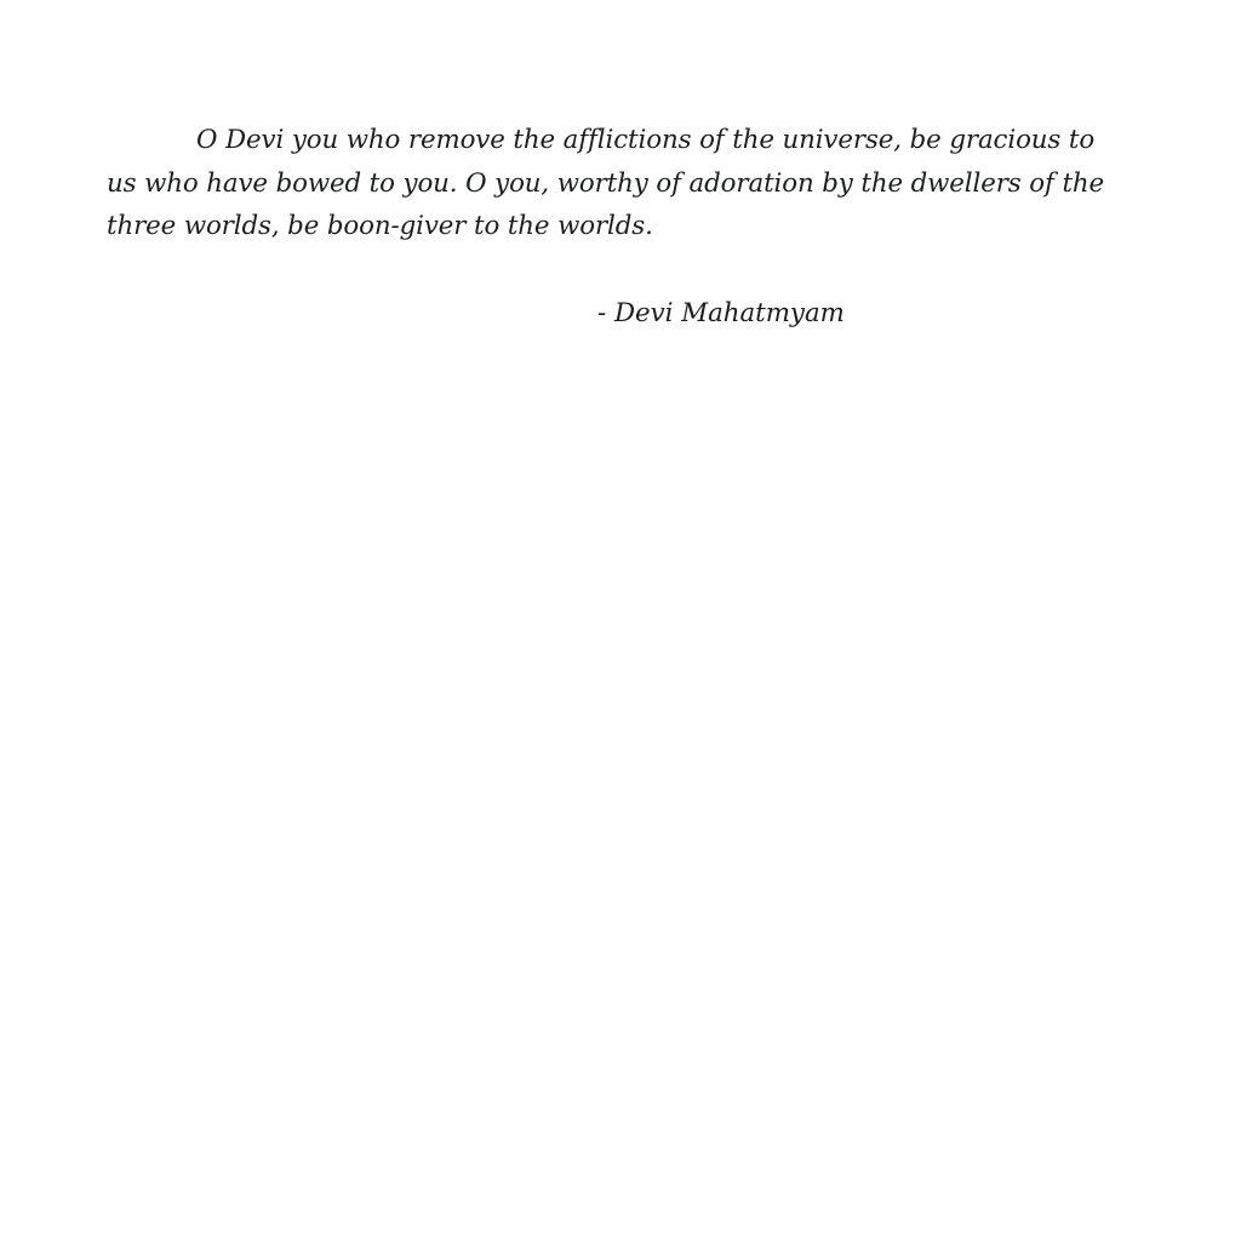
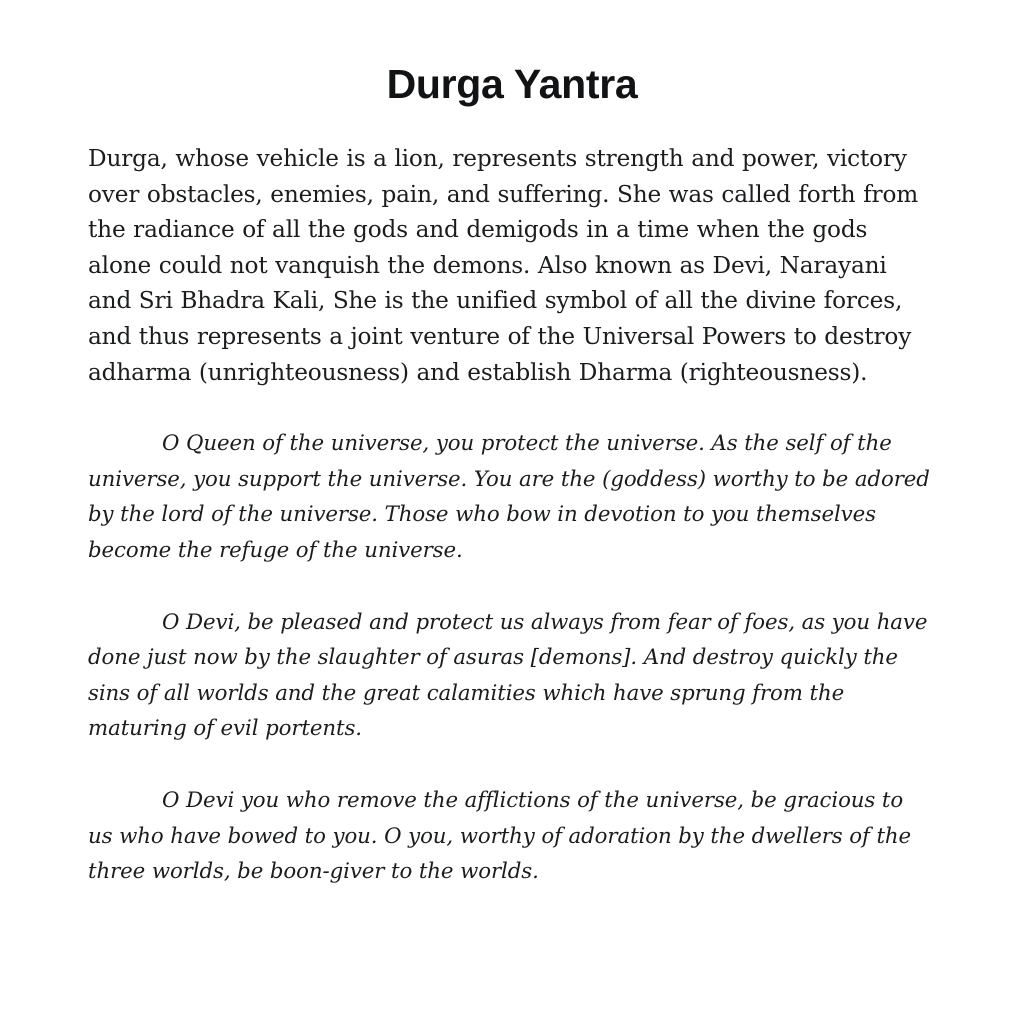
+ Durga Yantra
+ Durga, whose vehicle is a lion, represents strength and power, victory over obstacles, enemies, pain, and suffering. She was called forth from the radiance of all the gods and demigods in a time when the gods alone could not vanquish the demons. Also known as Devi, Narayani and Sri Bhadra Kali, She is the unified symbol of all the divine forces, and thus represents a joint venture of the Universal Powers to destroy adharma (unrighteousness) and establish Dharma (righteousness).
+ O Queen of the universe, you protect the universe. As the self of the universe, you support the universe. You are the (goddess) worthy to be adored by the lord of the universe. Those who bow in devotion to you themselves become the refuge of the universe.
+ O Devi, be pleased and protect us always from fear of foes, as you have done just now by the slaughter of asuras [demons]. And destroy quickly the sins of all worlds and the great calamities which have sprung from the maturing of evil portents.
  O Devi you who remove the afflictions of the universe, be gracious to us who have bowed to you. O you, worthy of adoration by the dwellers of the three worlds, be boon-giver to the worlds.
- - Devi Mahatmyam
